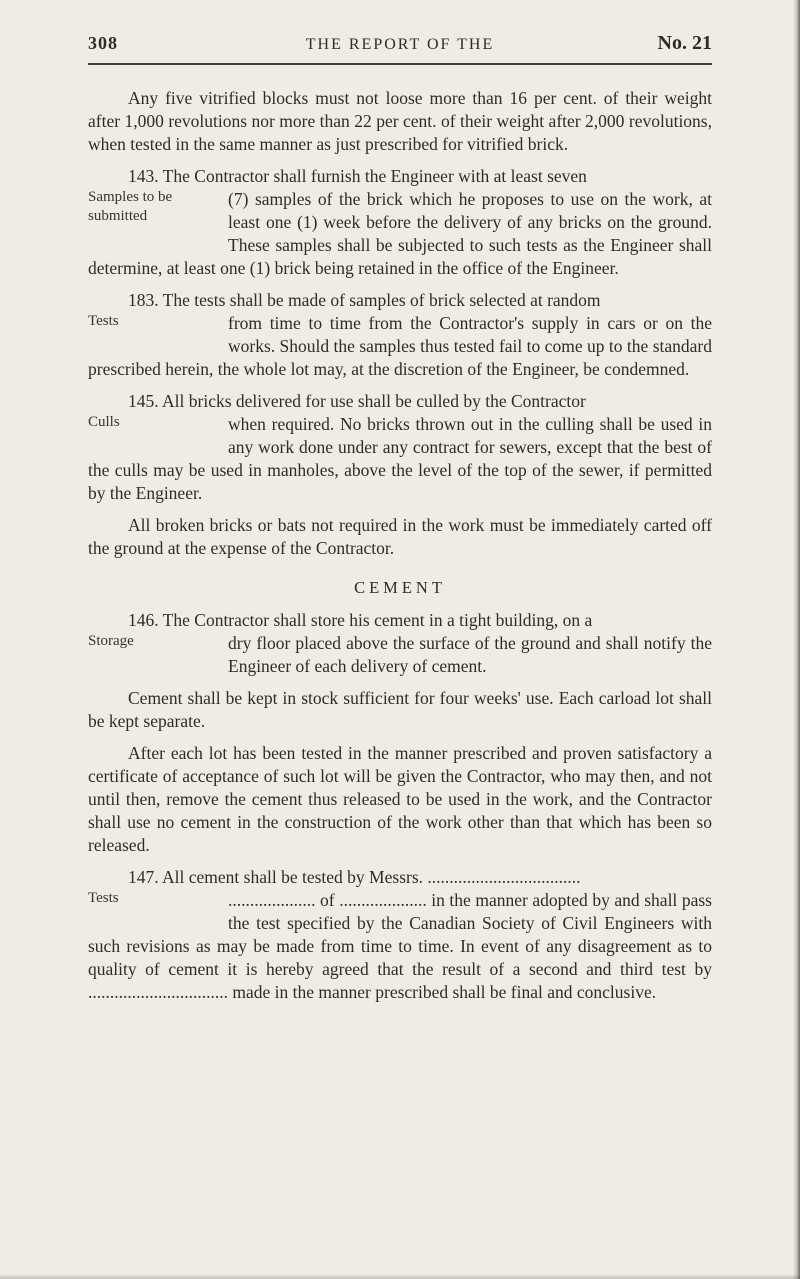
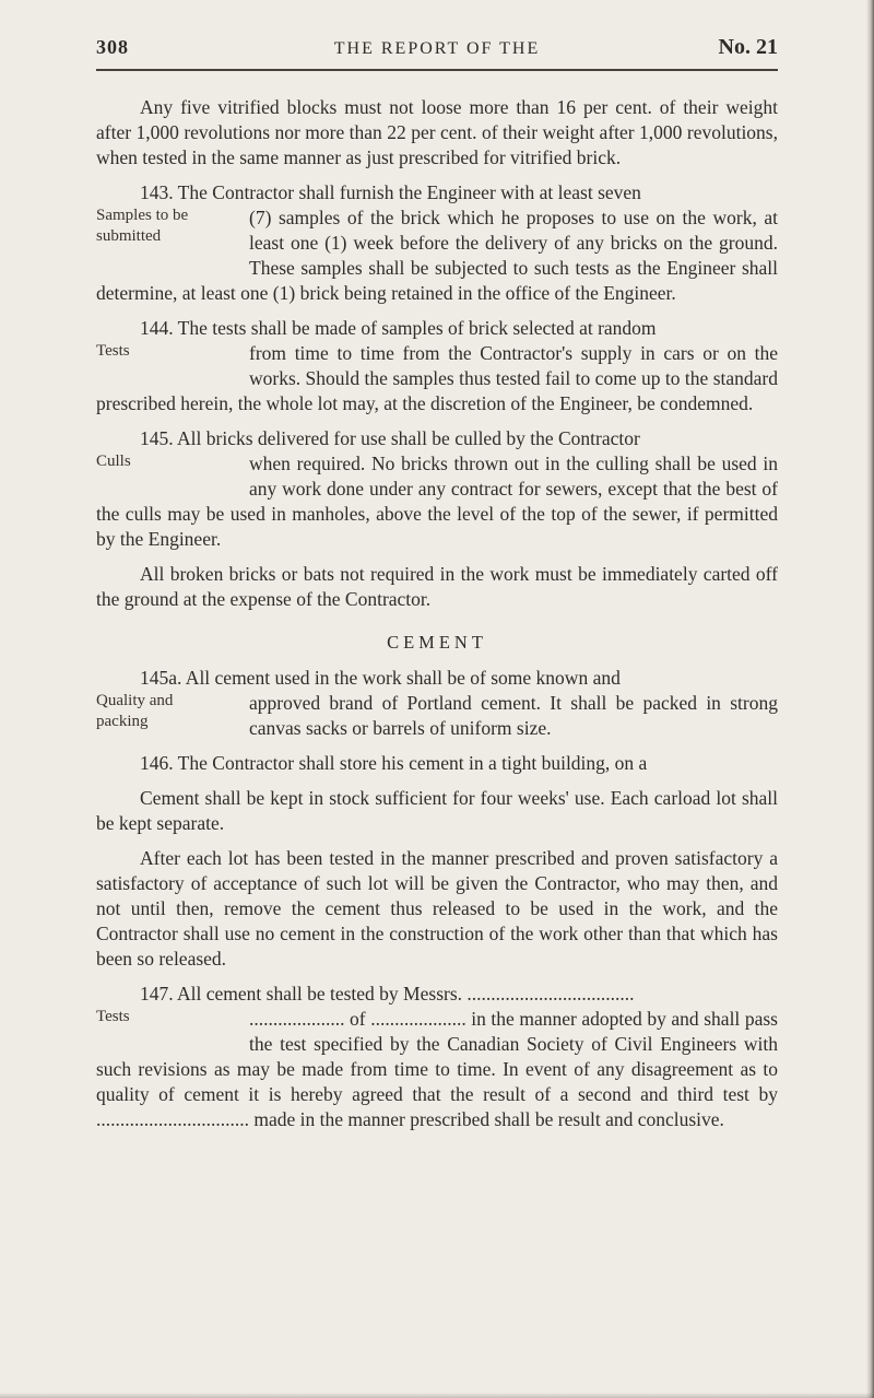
  308
  THE REPORT OF THE
  No. 21
- Any five vitrified blocks must not loose more than 16 per cent. of their weight after 1,000 revolutions nor more than 22 per cent. of their weight after 2,000 revolutions, when tested in the same manner as just prescribed for vitrified brick.
+ Any five vitrified blocks must not loose more than 16 per cent. of their weight after 1,000 revolutions nor more than 22 per cent. of their weight after 1,000 revolutions, when tested in the same manner as just prescribed for vitrified brick.
  143. The Contractor shall furnish the Engineer with at least seven
  Samples to be submitted
  (7) samples of the brick which he proposes to use on the work, at least one (1) week before the delivery of any bricks on the ground. These samples shall be subjected to such tests as the Engineer shall determine, at least one (1) brick being retained in the office of the Engineer.
- 183. The tests shall be made of samples of brick selected at random
+ 144. The tests shall be made of samples of brick selected at random
  Tests
  from time to time from the Contractor's supply in cars or on the works. Should the samples thus tested fail to come up to the standard prescribed herein, the whole lot may, at the discretion of the Engineer, be condemned.
  145. All bricks delivered for use shall be culled by the Contractor
  Culls
  when required. No bricks thrown out in the culling shall be used in any work done under any contract for sewers, except that the best of the culls may be used in manholes, above the level of the top of the sewer, if permitted by the Engineer.
  All broken bricks or bats not required in the work must be immediately carted off the ground at the expense of the Contractor.
  CEMENT
+ 145a. All cement used in the work shall be of some known and
+ Quality and packing
+ approved brand of Portland cement. It shall be packed in strong canvas sacks or barrels of uniform size.
  146. The Contractor shall store his cement in a tight building, on a
- Storage
- dry floor placed above the surface of the ground and shall notify the Engineer of each delivery of cement.
  Cement shall be kept in stock sufficient for four weeks' use. Each carload lot shall be kept separate.
- After each lot has been tested in the manner prescribed and proven satisfactory a certificate of acceptance of such lot will be given the Contractor, who may then, and not until then, remove the cement thus released to be used in the work, and the Contractor shall use no cement in the construction of the work other than that which has been so released.
+ After each lot has been tested in the manner prescribed and proven satisfactory a satisfactory of acceptance of such lot will be given the Contractor, who may then, and not until then, remove the cement thus released to be used in the work, and the Contractor shall use no cement in the construction of the work other than that which has been so released.
  147. All cement shall be tested by Messrs. ...................................
  Tests
- .................... of .................... in the manner adopted by and shall pass the test specified by the Canadian Society of Civil Engineers with such revisions as may be made from time to time. In event of any disagreement as to quality of cement it is hereby agreed that the result of a second and third test by ................................ made in the manner prescribed shall be final and conclusive.
+ .................... of .................... in the manner adopted by and shall pass the test specified by the Canadian Society of Civil Engineers with such revisions as may be made from time to time. In event of any disagreement as to quality of cement it is hereby agreed that the result of a second and third test by ................................ made in the manner prescribed shall be result and conclusive.
